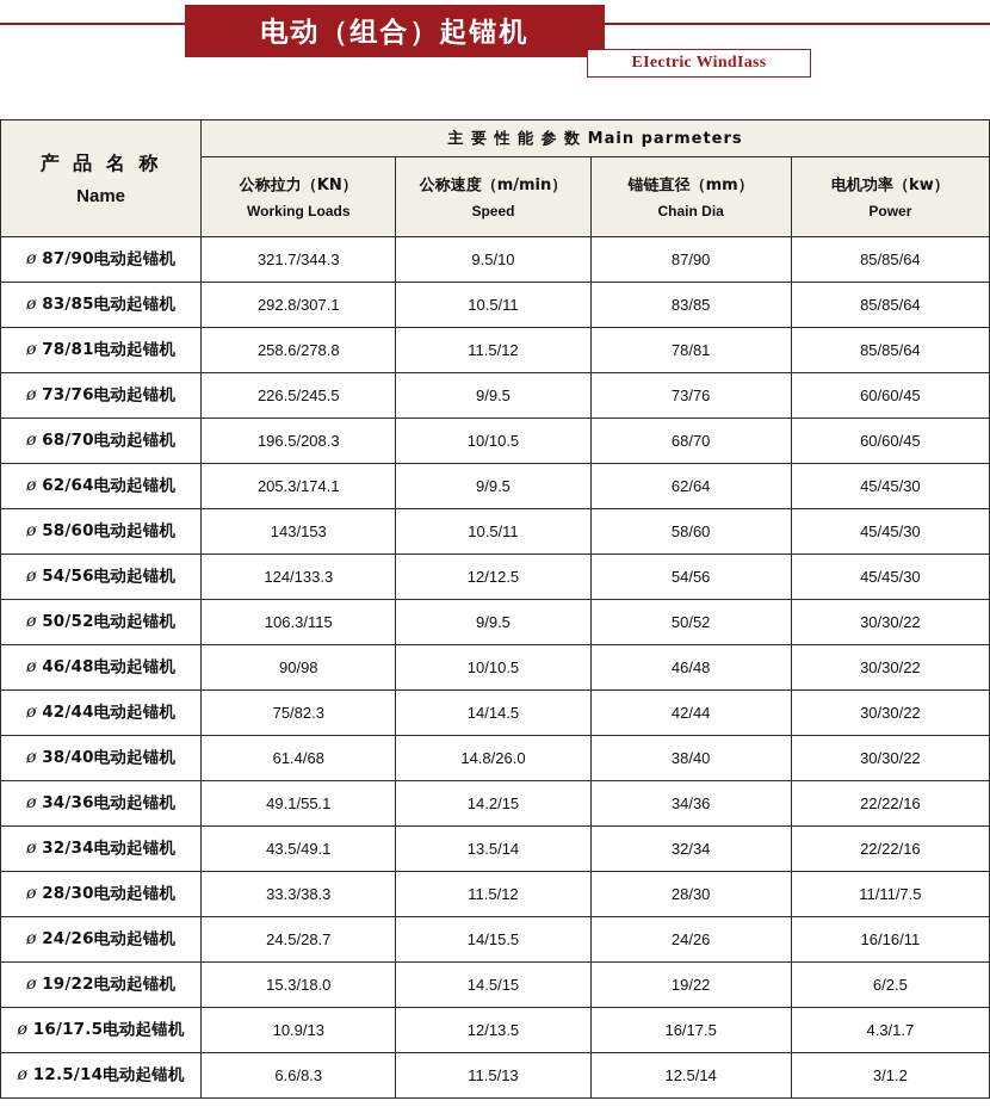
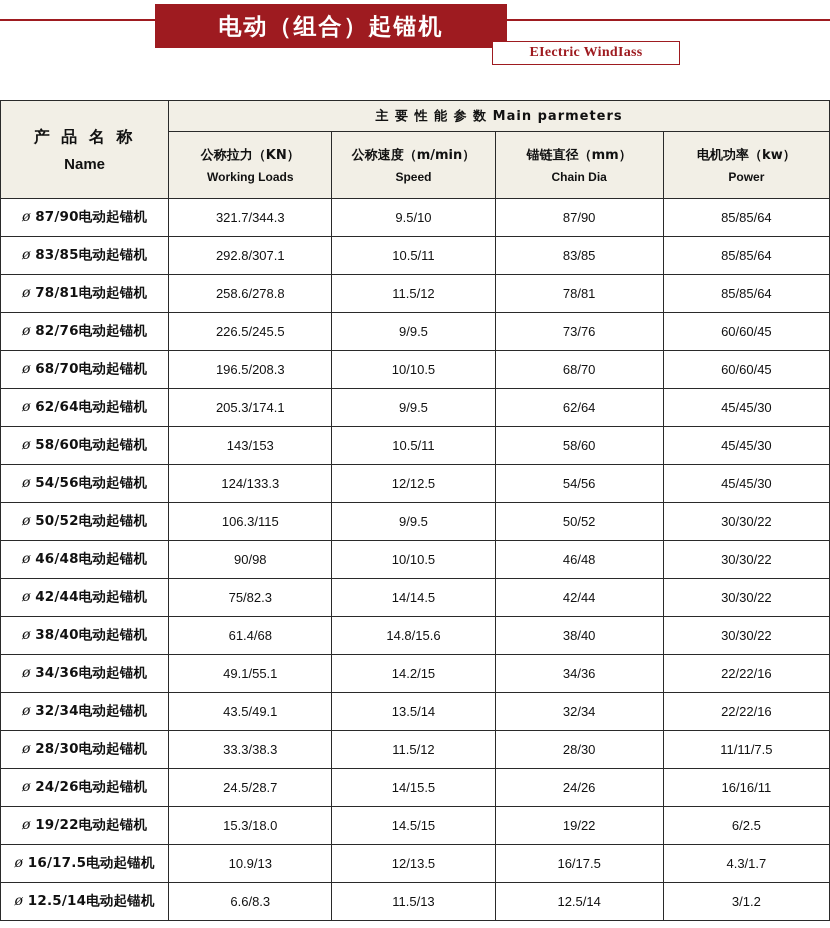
  电动（组合）起锚机
  EIectric WindIass
  产 品 名 称 Name	主 要 性 能 参 数 Main parmeters
  公称拉力（KN） Working Loads	公称速度（m/min） Speed	锚链直径（mm） Chain Dia	电机功率（kw） Power
  ø 87/90电动起锚机	321.7/344.3	9.5/10	87/90	85/85/64
  ø 83/85电动起锚机	292.8/307.1	10.5/11	83/85	85/85/64
  ø 78/81电动起锚机	258.6/278.8	11.5/12	78/81	85/85/64
- ø 73/76电动起锚机	226.5/245.5	9/9.5	73/76	60/60/45
+ ø 82/76电动起锚机	226.5/245.5	9/9.5	73/76	60/60/45
  ø 68/70电动起锚机	196.5/208.3	10/10.5	68/70	60/60/45
  ø 62/64电动起锚机	205.3/174.1	9/9.5	62/64	45/45/30
  ø 58/60电动起锚机	143/153	10.5/11	58/60	45/45/30
  ø 54/56电动起锚机	124/133.3	12/12.5	54/56	45/45/30
  ø 50/52电动起锚机	106.3/115	9/9.5	50/52	30/30/22
  ø 46/48电动起锚机	90/98	10/10.5	46/48	30/30/22
  ø 42/44电动起锚机	75/82.3	14/14.5	42/44	30/30/22
- ø 38/40电动起锚机	61.4/68	14.8/26.0	38/40	30/30/22
+ ø 38/40电动起锚机	61.4/68	14.8/15.6	38/40	30/30/22
  ø 34/36电动起锚机	49.1/55.1	14.2/15	34/36	22/22/16
  ø 32/34电动起锚机	43.5/49.1	13.5/14	32/34	22/22/16
  ø 28/30电动起锚机	33.3/38.3	11.5/12	28/30	11/11/7.5
  ø 24/26电动起锚机	24.5/28.7	14/15.5	24/26	16/16/11
  ø 19/22电动起锚机	15.3/18.0	14.5/15	19/22	6/2.5
  ø 16/17.5电动起锚机	10.9/13	12/13.5	16/17.5	4.3/1.7
  ø 12.5/14电动起锚机	6.6/8.3	11.5/13	12.5/14	3/1.2
